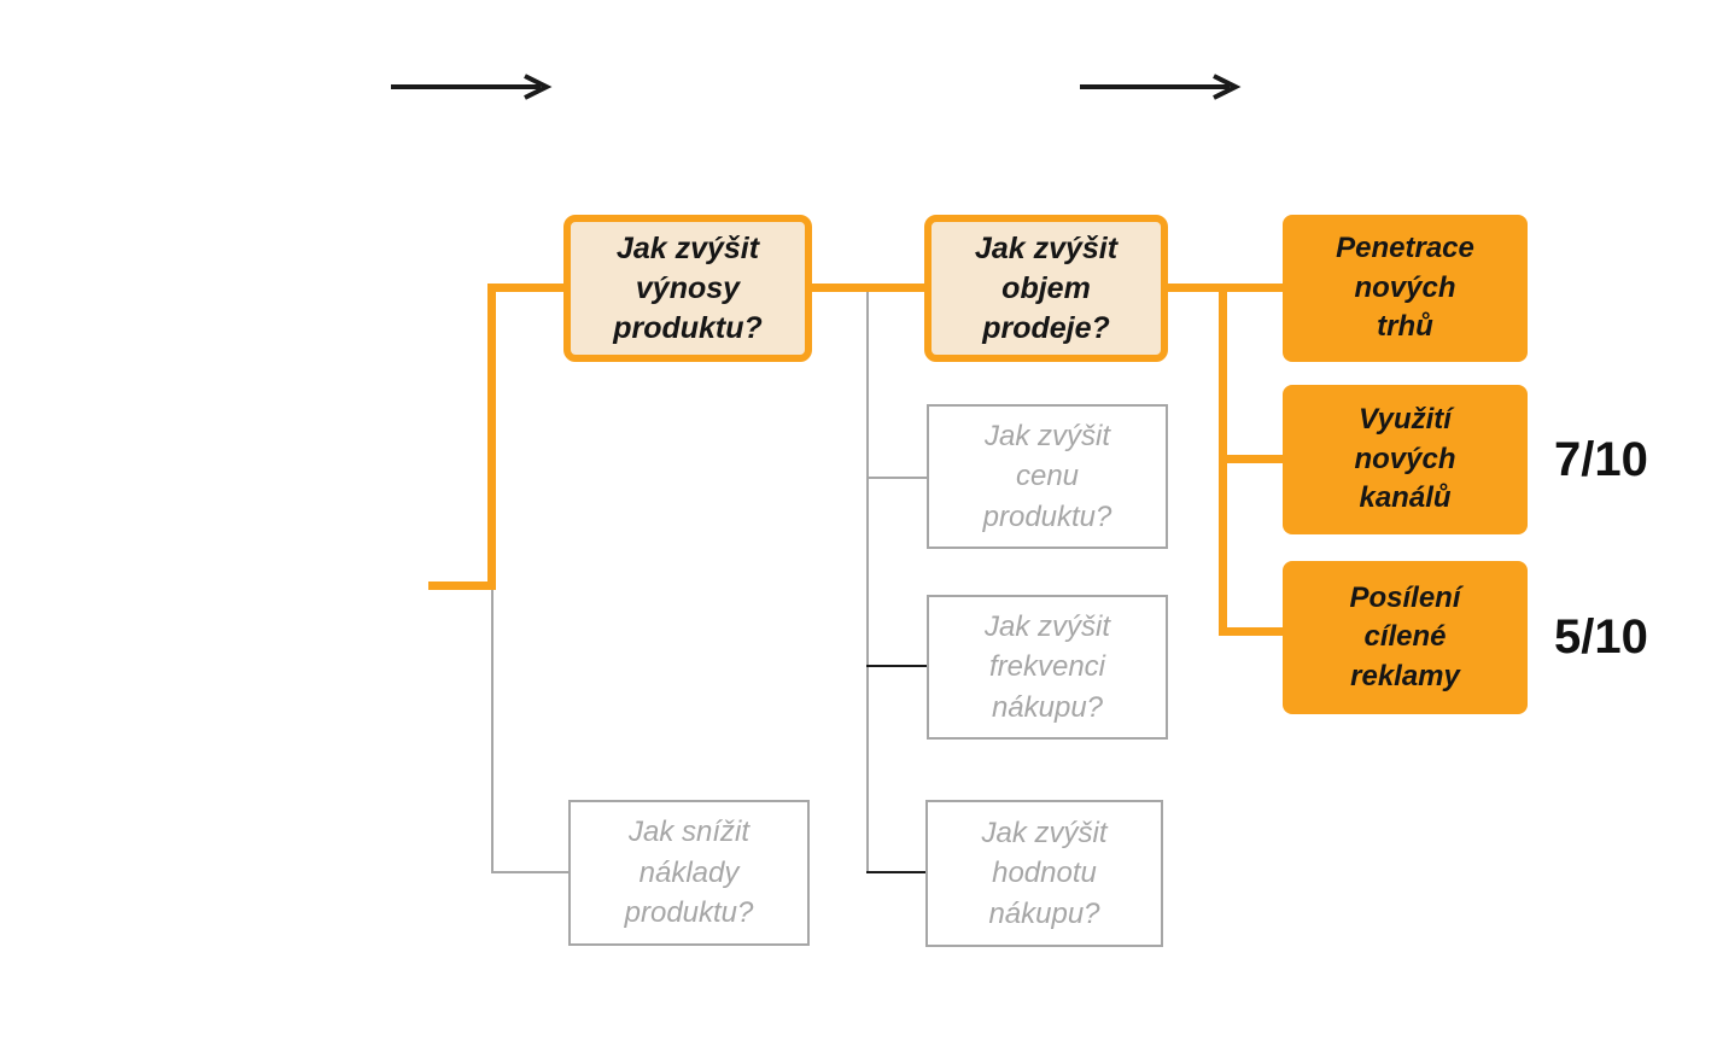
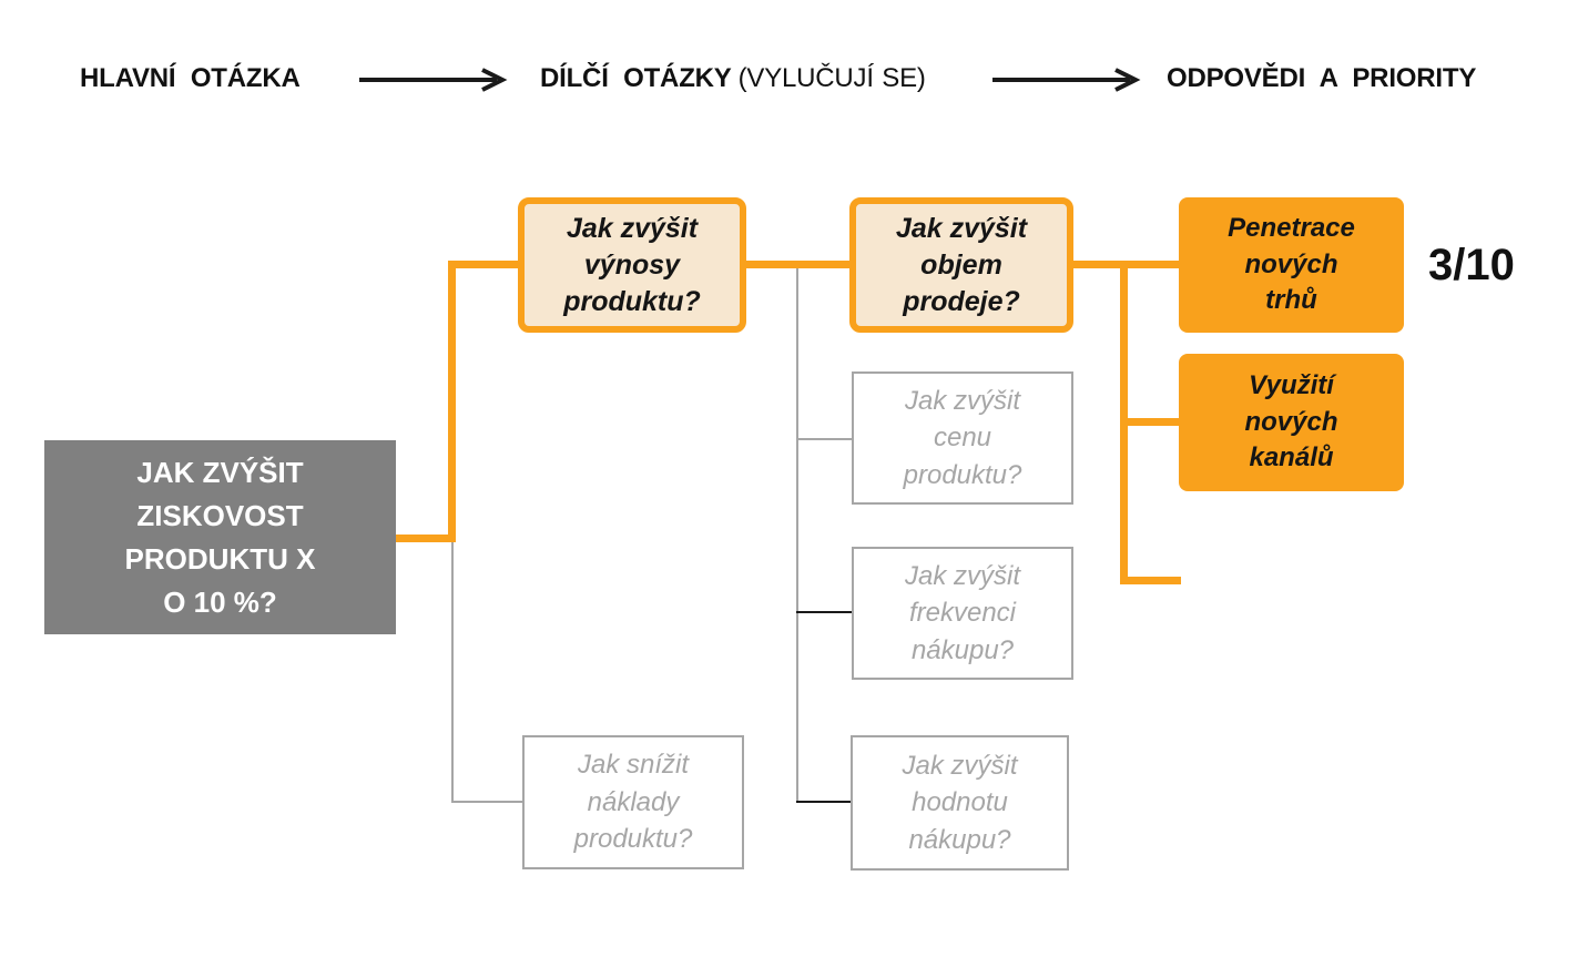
+ HLAVNÍ OTÁZKA
+ DÍLČÍ OTÁZKY (VYLUČUJÍ SE)
+ ODPOVĚDI A PRIORITY
+ JAK ZVÝŠIT
+ ZISKOVOST
+ PRODUKTU X
+ O 10 %?
  Jak zvýšit
  výnosy
  produktu?
  Jak snížit
  náklady
  produktu?
  Jak zvýšit
  objem
  prodeje?
  Jak zvýšit
  cenu
  produktu?
  Jak zvýšit
  frekvenci
  nákupu?
  Jak zvýšit
  hodnotu
  nákupu?
  Penetrace
  nových
  trhů
+ 3/10
  Využití
  nových
  kanálů
- 7/10
- Posílení
- cílené
- reklamy
- 5/10
